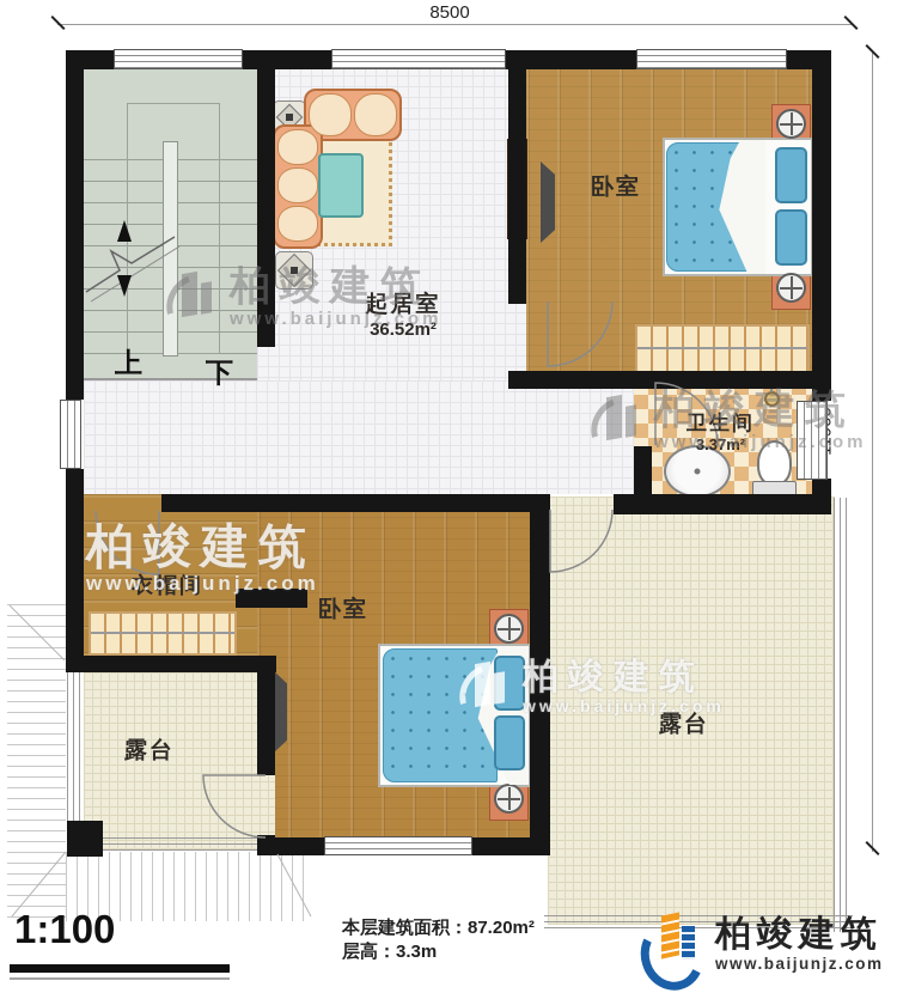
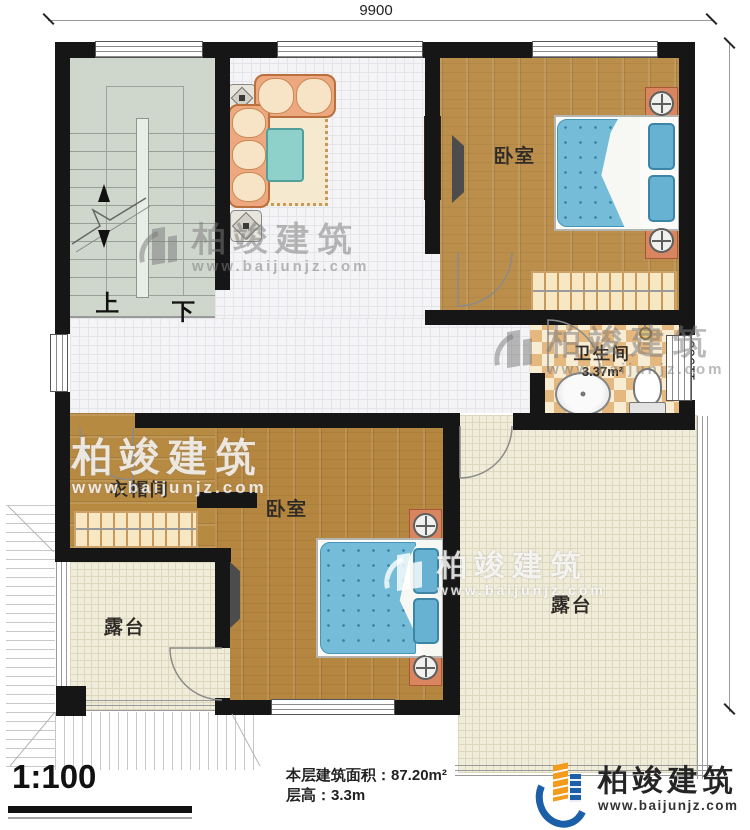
- 8500
+ 9900
  上
  下
- 起居室
- 36.52m²
  卧室
  卫生间
  3.37m²
  衣帽间
  卧室
  露台
  露台
  柏竣建筑
  www.baijunjz.com
  柏竣建筑
  www.baijunjz.com
  柏竣建筑
  www.baijunjz.com
  柏竣建筑
  www.baijunjz.com
  1:100
  本层建筑面积：87.20m²
  层高：3.3m
  柏竣建筑
  www.baijunjz.com
